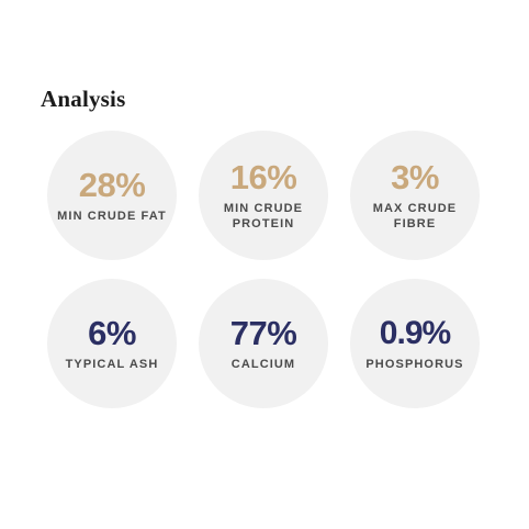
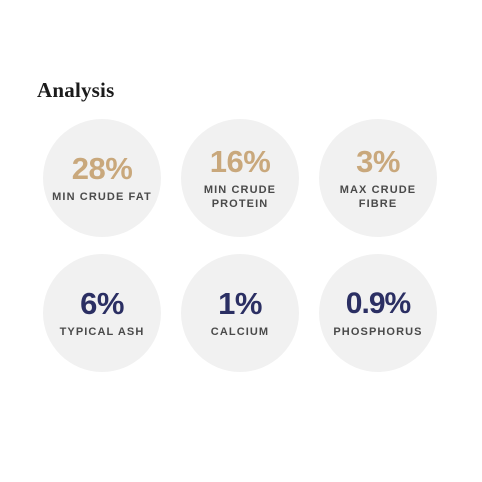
  Analysis
  28%
  MIN CRUDE FAT
  16%
  MIN CRUDE PROTEIN
  3%
  MAX CRUDE FIBRE
  6%
  TYPICAL ASH
- 77%
+ 1%
  CALCIUM
  0.9%
  PHOSPHORUS
